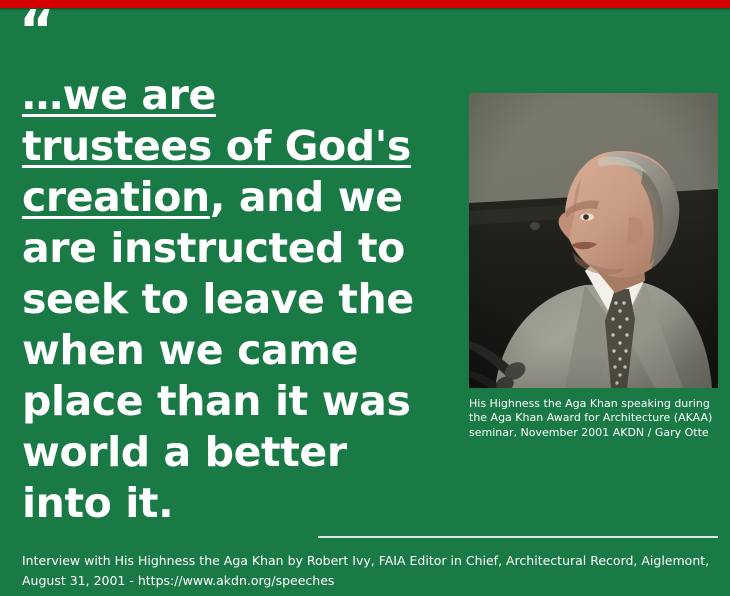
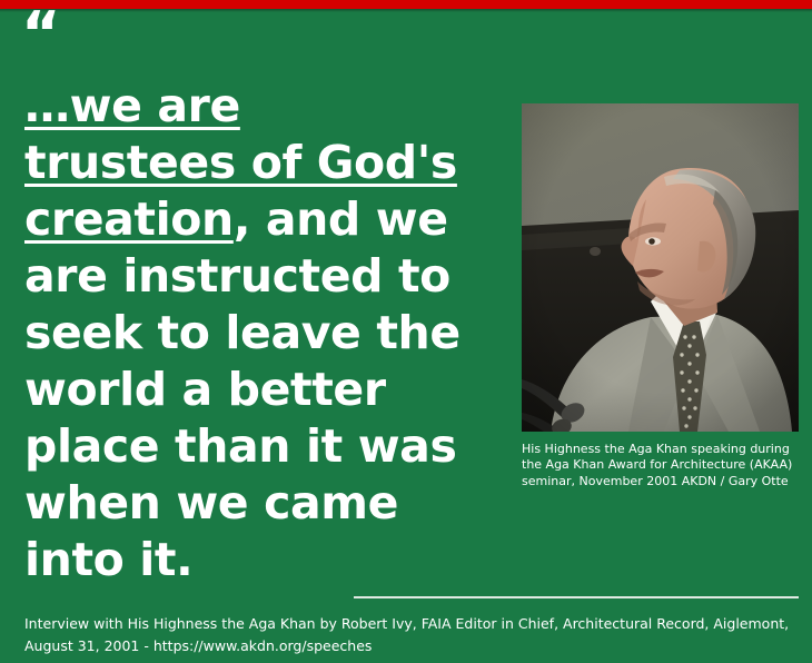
  “
  …we are
  trustees of God's
  creation, and we
  are instructed to
  seek to leave the
- when we came
+ world a better
  place than it was
- world a better
+ when we came
  into it.
  His Highness the Aga Khan speaking during the Aga Khan Award for Architecture (AKAA) seminar, November 2001 AKDN / Gary Otte
  Interview with His Highness the Aga Khan by Robert Ivy, FAIA Editor in Chief, Architectural Record, Aiglemont, August 31, 2001 - https://www.akdn.org/speeches
